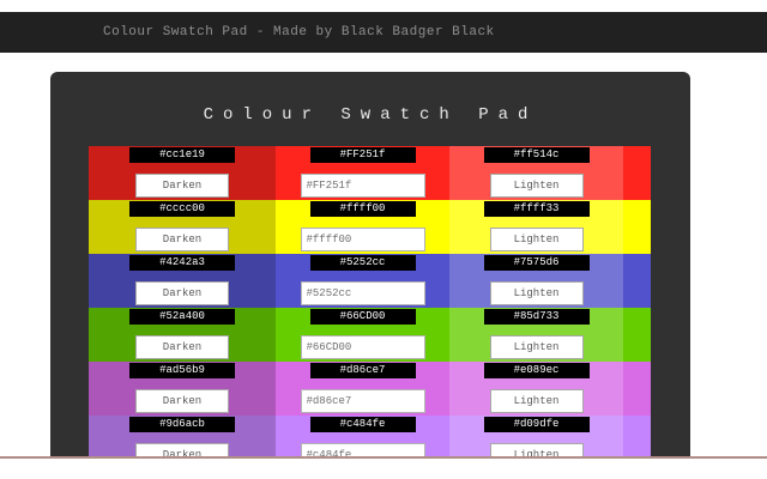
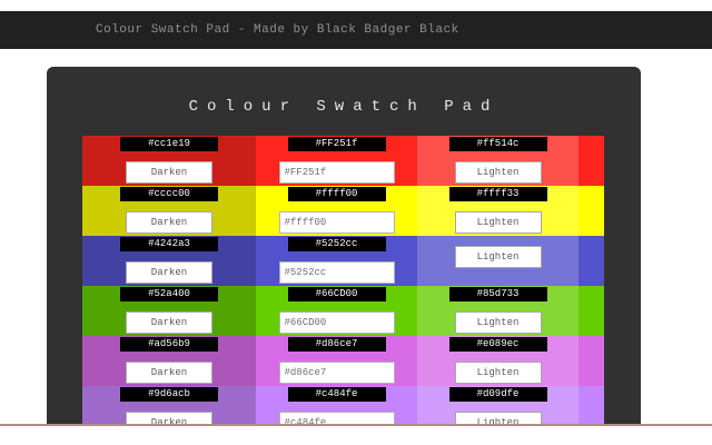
  Colour Swatch Pad - Made by Black Badger Black
  Colour Swatch Pad
  #cc1e19
  Darken
  #FF251f
  #FF251f
  #ff514c
  Lighten
  #cccc00
  Darken
  #ffff00
  #ffff00
  #ffff33
  Lighten
  #4242a3
  Darken
  #5252cc
  #5252cc
- #7575d6
  Lighten
  #52a400
  Darken
  #66CD00
  #66CD00
  #85d733
  Lighten
  #ad56b9
  Darken
  #d86ce7
  #d86ce7
  #e089ec
  Lighten
  #9d6acb
  Darken
  #c484fe
  #c484fe
  #d09dfe
  Lighten
